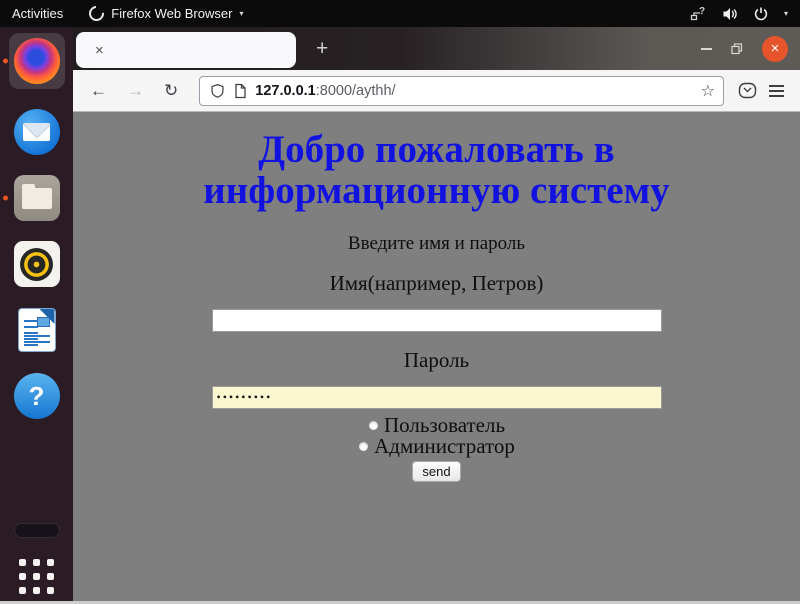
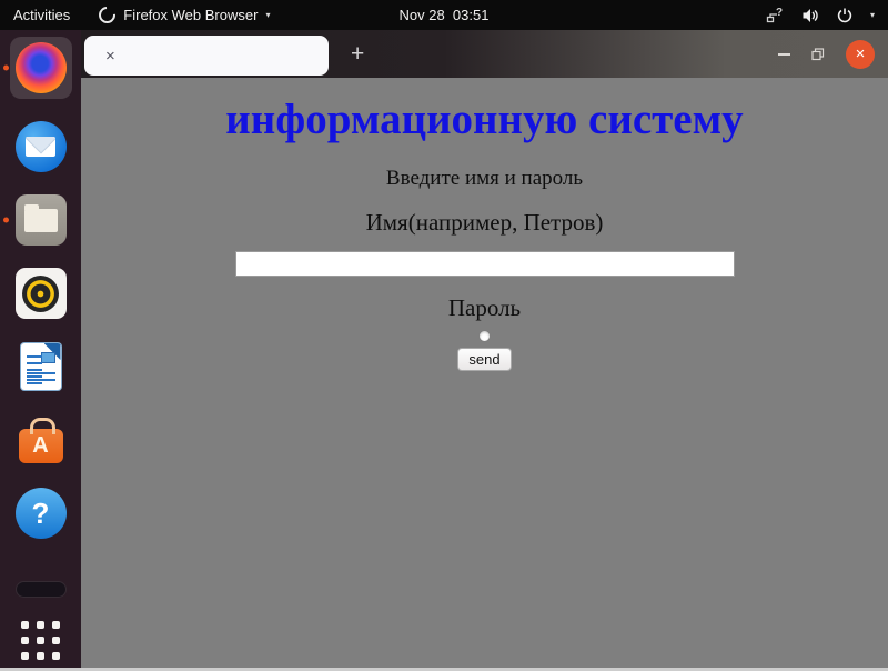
  Activities
  Firefox Web Browser
  ▾
+ Nov 28 03:51
  ?
  ▾
+ A
  ?
  ×
  +
  ×
- ←
- →
- ↻
- 127.0.0.1:8000/aythh/
- ☆
- Добро пожаловать в
  информационную систему
  Введите имя и пароль
  Имя(например, Петров)
  Пароль
- •••••••••
- Пользователь
- Администратор
  send
